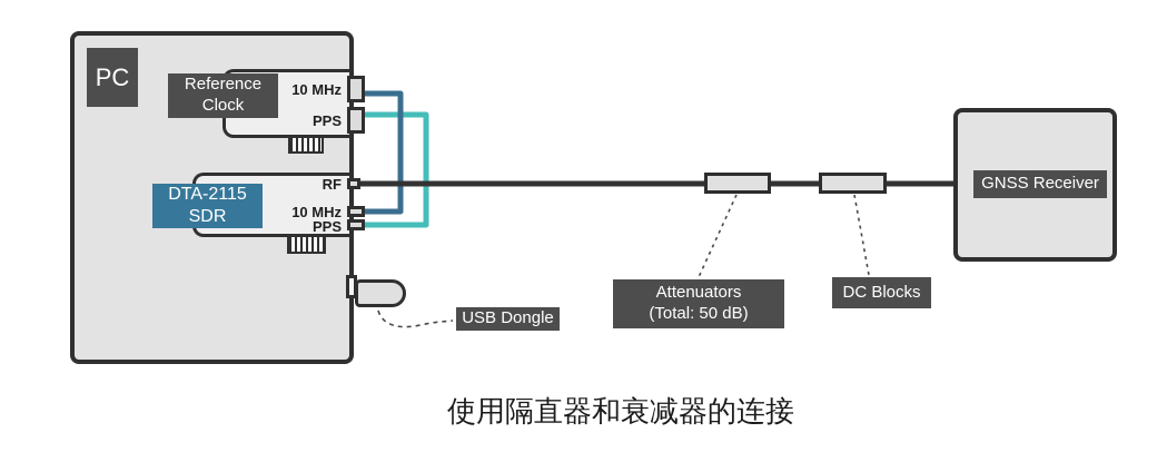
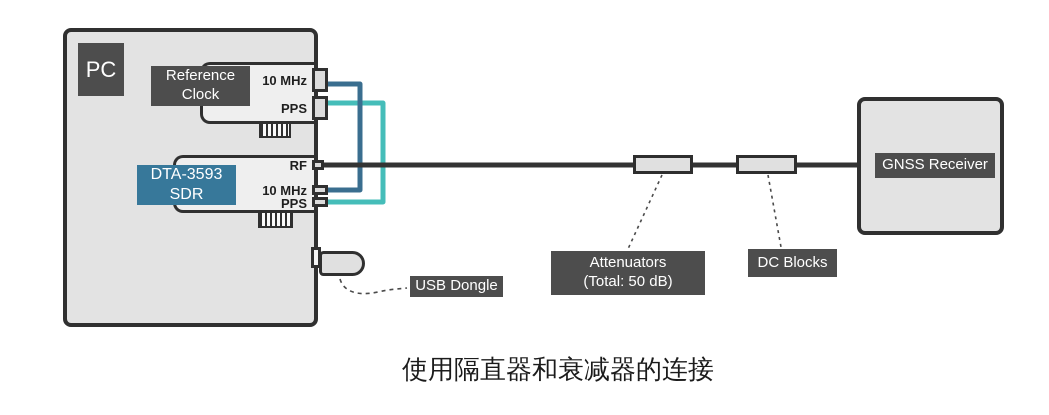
  PC
  Reference
  Clock
  10 MHz
  PPS
- DTA-2115
+ DTA-3593
  SDR
  RF
  10 MHz
  PPS
  USB Dongle
  Attenuators
  (Total: 50 dB)
  DC Blocks
  GNSS Receiver
  使用隔直器和衰减器的连接
